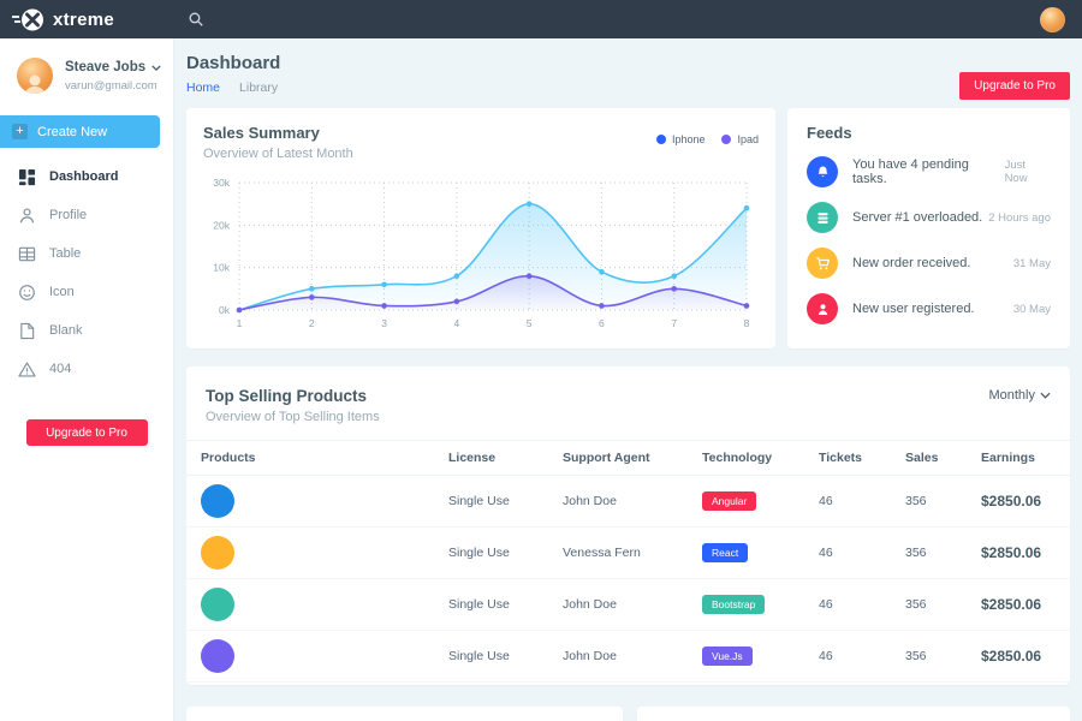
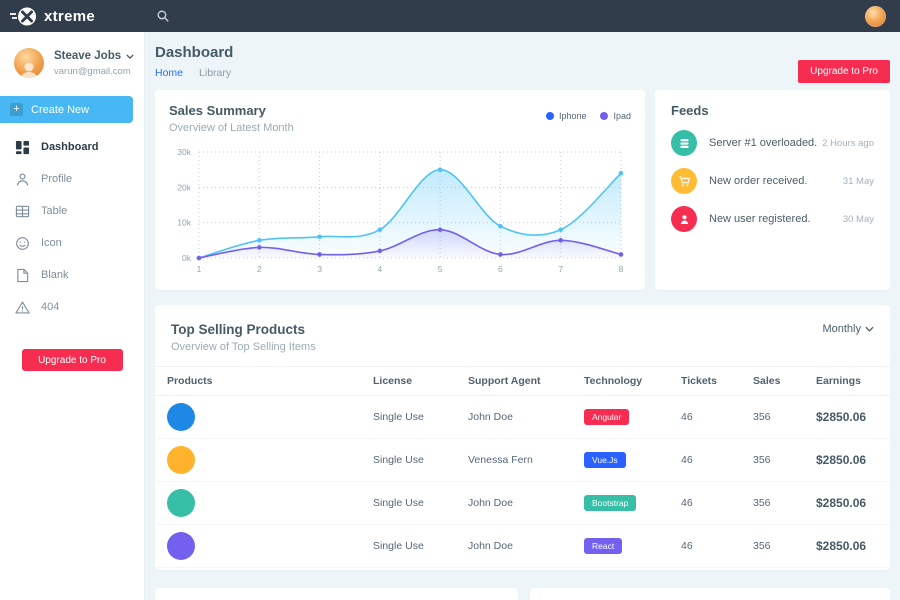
  xtreme
  Steave Jobs
  varun@gmail.com
  +
  Create New
  Dashboard
  Profile
  Table
  Icon
  Blank
  404
  Upgrade to Pro
  Dashboard
  Home
  Library
  Upgrade to Pro
  Sales Summary
  Overview of Latest Month
  Iphone
  Ipad
  0k
  10k
  20k
  30k
  1
  2
  3
  4
  5
  6
  7
  8
  Feeds
- You have 4 pending tasks.
- Just Now
  Server #1 overloaded.
  2 Hours ago
  New order received.
  31 May
  New user registered.
  30 May
  Top Selling Products
  Overview of Top Selling Items
  Monthly
  Products
  License
  Support Agent
  Technology
  Tickets
  Sales
  Earnings
  Single Use
  John Doe
  Angular
  46
  356
  $2850.06
  Single Use
  Venessa Fern
- React
+ Vue.Js
  46
  356
  $2850.06
  Single Use
  John Doe
  Bootstrap
  46
  356
  $2850.06
  Single Use
  John Doe
- Vue.Js
+ React
  46
  356
  $2850.06
